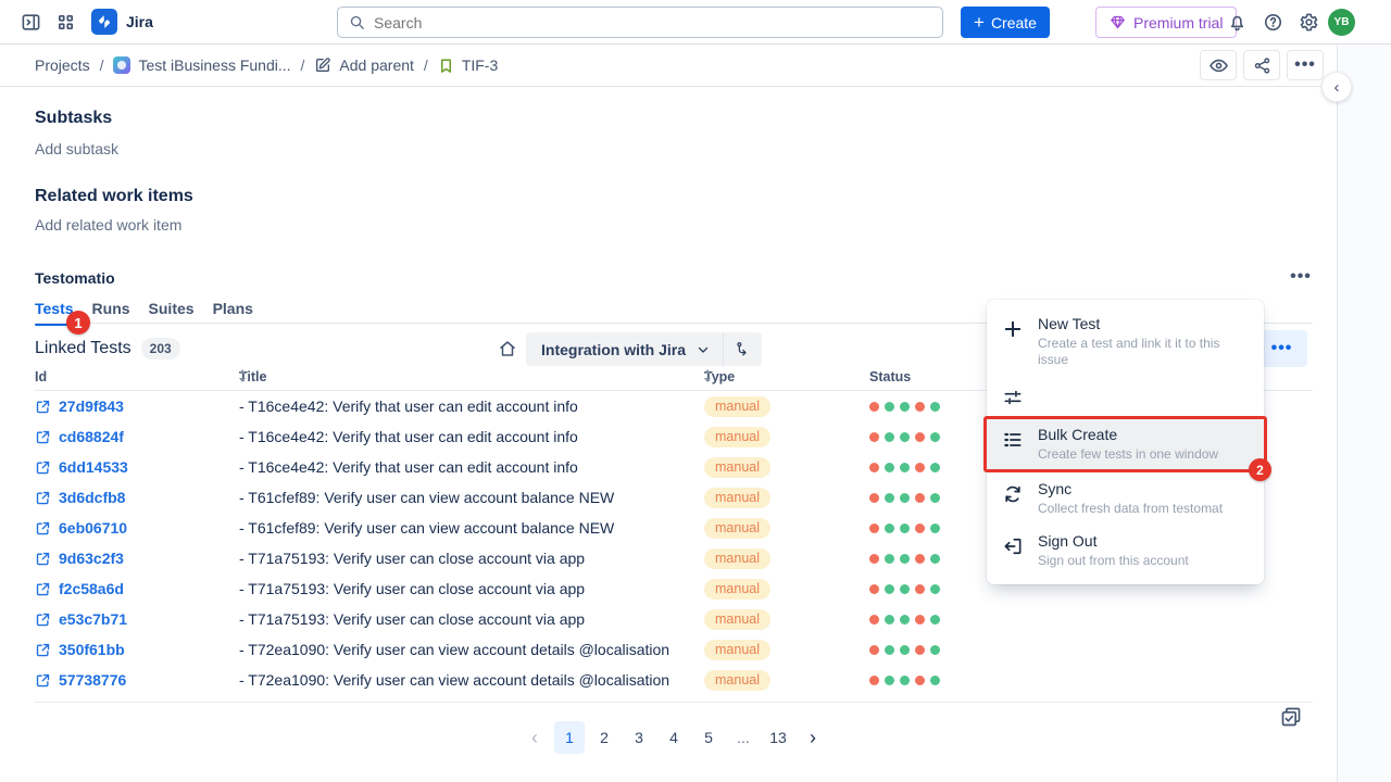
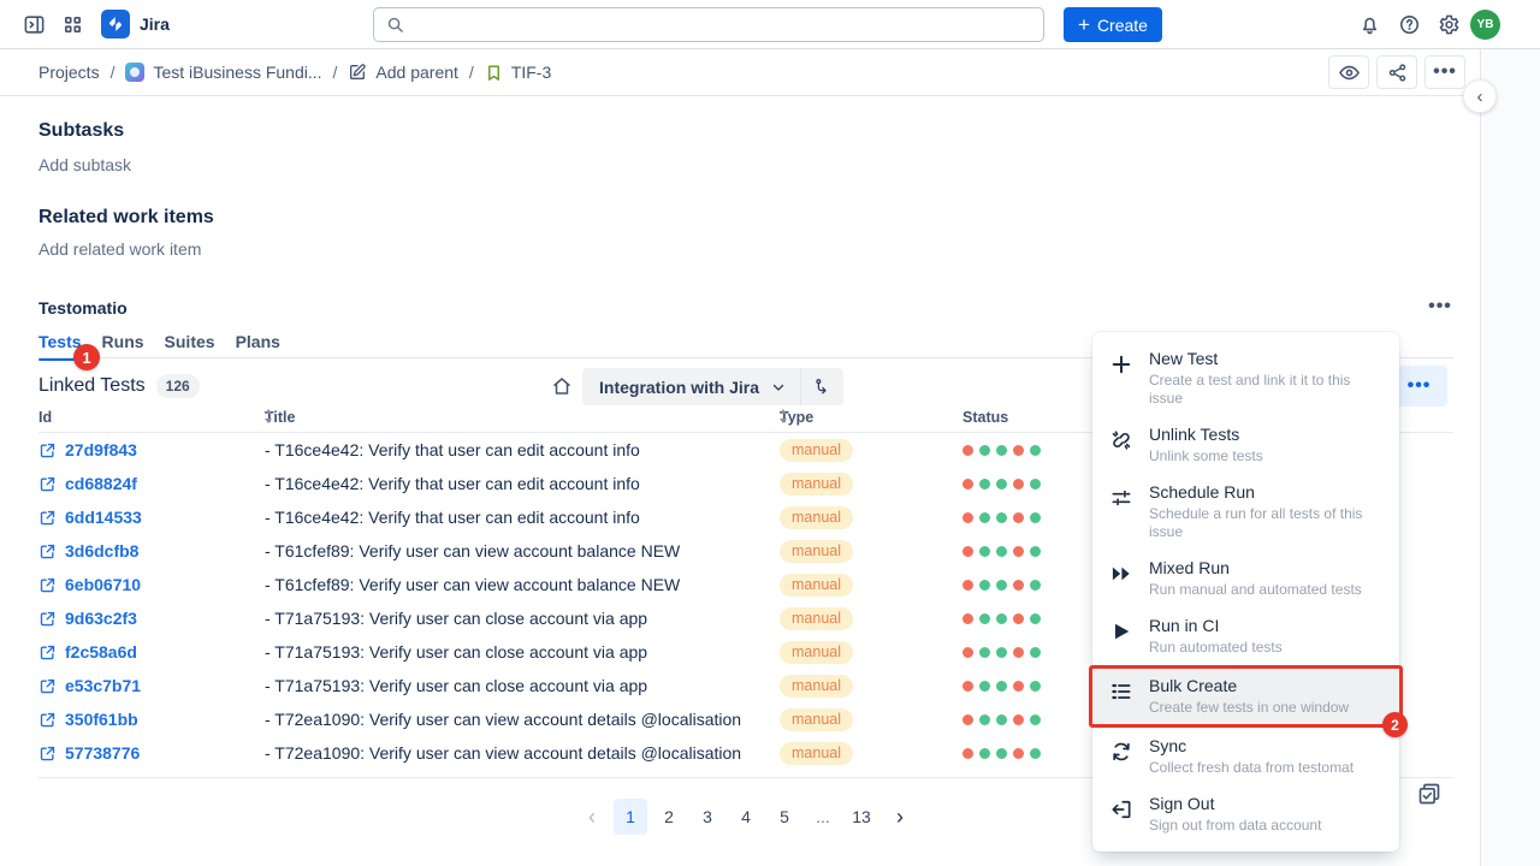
  Jira
- Search
  +
  Create
- Premium trial
  YB
  Projects
  /
  Test iBusiness Fundi...
  /
  Add parent
  /
  TIF-3
  •••
  ‹
  Subtasks
  Add subtask
  Related work items
  Add related work item
  Testomatio
  •••
  Tests
  Runs
  Suites
  Plans
  1
  Linked Tests
- 203
+ 126
  Integration with Jira
  •••
  Id
  Title
  Type
  Status
  27d9f843
  - T16ce4e42: Verify that user can edit account info
  manual
  cd68824f
  - T16ce4e42: Verify that user can edit account info
  manual
  6dd14533
  - T16ce4e42: Verify that user can edit account info
  manual
  3d6dcfb8
  - T61cfef89: Verify user can view account balance NEW
  manual
  6eb06710
  - T61cfef89: Verify user can view account balance NEW
  manual
  9d63c2f3
  - T71a75193: Verify user can close account via app
  manual
  f2c58a6d
  - T71a75193: Verify user can close account via app
  manual
  e53c7b71
  - T71a75193: Verify user can close account via app
  manual
  350f61bb
  - T72ea1090: Verify user can view account details @localisation
  manual
  57738776
  - T72ea1090: Verify user can view account details @localisation
  manual
  ‹
  1
  2
  3
  4
  5
  ...
  13
  ›
  New Test
  Create a test and link it it to this issue
+ Unlink Tests
+ Unlink some tests
+ Schedule Run
+ Schedule a run for all tests of this issue
+ Mixed Run
+ Run manual and automated tests
+ Run in CI
+ Run automated tests
  Bulk Create
  Create few tests in one window
  2
  Sync
  Collect fresh data from testomat
  Sign Out
- Sign out from this account
+ Sign out from data account
